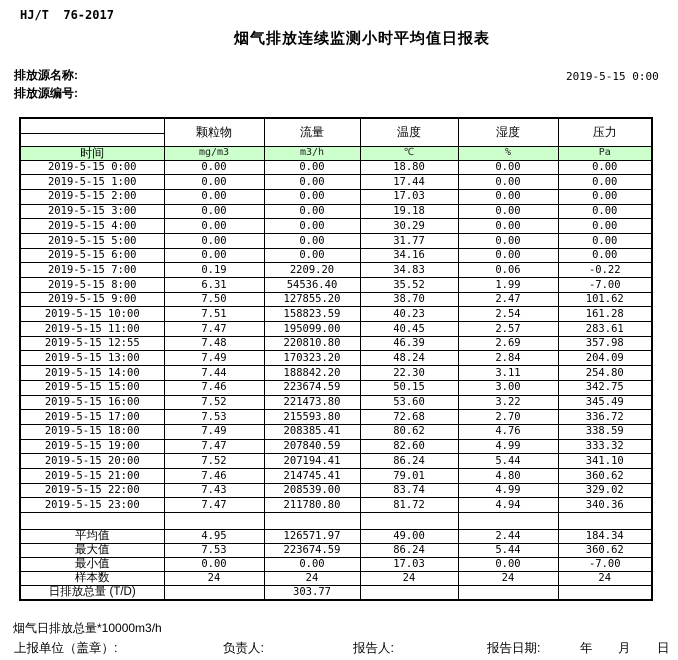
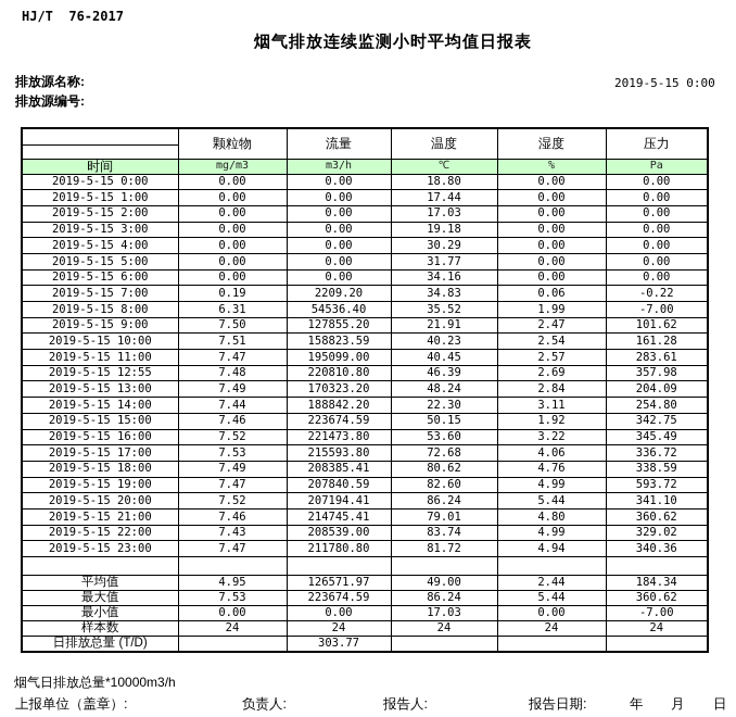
  HJ/T 76-2017
  烟气排放连续监测小时平均值日报表
  排放源名称:
  2019-5-15 0:00
  排放源编号:
  	颗粒物	流量	温度	湿度	压力
  时间	mg/m3	m3/h	℃	%	Pa
  2019-5-15 0:00	0.00	0.00	18.80	0.00	0.00
  2019-5-15 1:00	0.00	0.00	17.44	0.00	0.00
  2019-5-15 2:00	0.00	0.00	17.03	0.00	0.00
  2019-5-15 3:00	0.00	0.00	19.18	0.00	0.00
  2019-5-15 4:00	0.00	0.00	30.29	0.00	0.00
  2019-5-15 5:00	0.00	0.00	31.77	0.00	0.00
  2019-5-15 6:00	0.00	0.00	34.16	0.00	0.00
  2019-5-15 7:00	0.19	2209.20	34.83	0.06	-0.22
  2019-5-15 8:00	6.31	54536.40	35.52	1.99	-7.00
- 2019-5-15 9:00	7.50	127855.20	38.70	2.47	101.62
+ 2019-5-15 9:00	7.50	127855.20	21.91	2.47	101.62
  2019-5-15 10:00	7.51	158823.59	40.23	2.54	161.28
  2019-5-15 11:00	7.47	195099.00	40.45	2.57	283.61
  2019-5-15 12:55	7.48	220810.80	46.39	2.69	357.98
  2019-5-15 13:00	7.49	170323.20	48.24	2.84	204.09
  2019-5-15 14:00	7.44	188842.20	22.30	3.11	254.80
- 2019-5-15 15:00	7.46	223674.59	50.15	3.00	342.75
+ 2019-5-15 15:00	7.46	223674.59	50.15	1.92	342.75
  2019-5-15 16:00	7.52	221473.80	53.60	3.22	345.49
- 2019-5-15 17:00	7.53	215593.80	72.68	2.70	336.72
+ 2019-5-15 17:00	7.53	215593.80	72.68	4.06	336.72
  2019-5-15 18:00	7.49	208385.41	80.62	4.76	338.59
- 2019-5-15 19:00	7.47	207840.59	82.60	4.99	333.32
+ 2019-5-15 19:00	7.47	207840.59	82.60	4.99	593.72
  2019-5-15 20:00	7.52	207194.41	86.24	5.44	341.10
  2019-5-15 21:00	7.46	214745.41	79.01	4.80	360.62
  2019-5-15 22:00	7.43	208539.00	83.74	4.99	329.02
  2019-5-15 23:00	7.47	211780.80	81.72	4.94	340.36
  平均值	4.95	126571.97	49.00	2.44	184.34
  最大值	7.53	223674.59	86.24	5.44	360.62
  最小值	0.00	0.00	17.03	0.00	-7.00
  样本数	24	24	24	24	24
  日排放总量 (T/D)		303.77
  烟气日排放总量*10000m3/h
  上报单位（盖章）:
  负责人:
  报告人:
  报告日期:
  年
  月
  日
